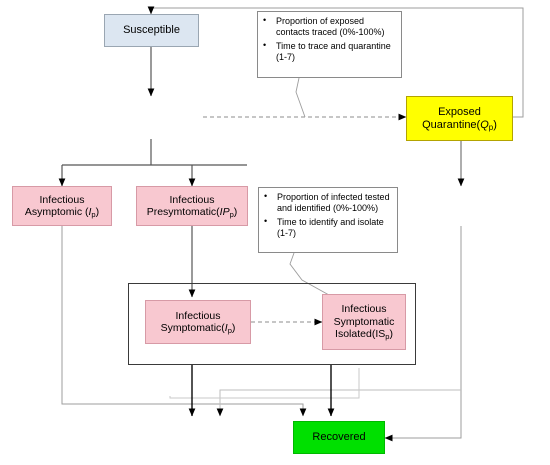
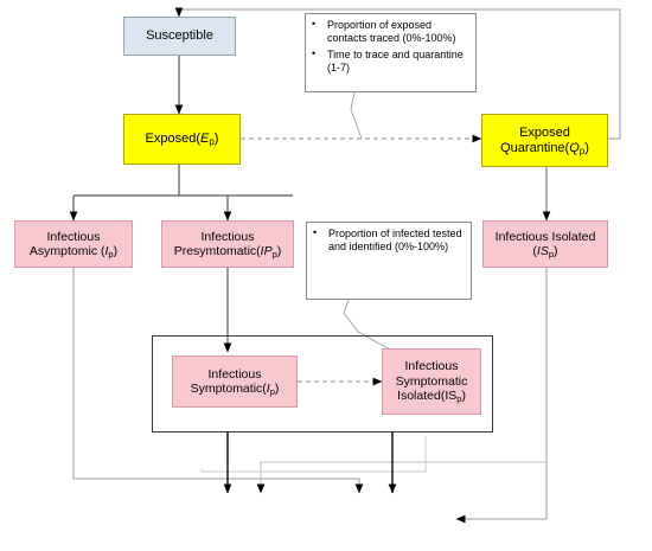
  Susceptible
+ Exposed(Ep)
  Exposed
  Quarantine(Qp)
  Infectious
  Asymptomic (Ip)
  Infectious
  Presymtomatic(IPp)
+ Infectious Isolated
+ (ISp)
  Infectious
  Symptomatic(Ip)
  Infectious
  Symptomatic
  Isolated(ISp)
- Recovered
  Proportion of exposed contacts traced (0%-100%)
  Time to trace and quarantine (1-7)
  Proportion of infected tested and identified (0%-100%)
- Time to identify and isolate (1-7)
